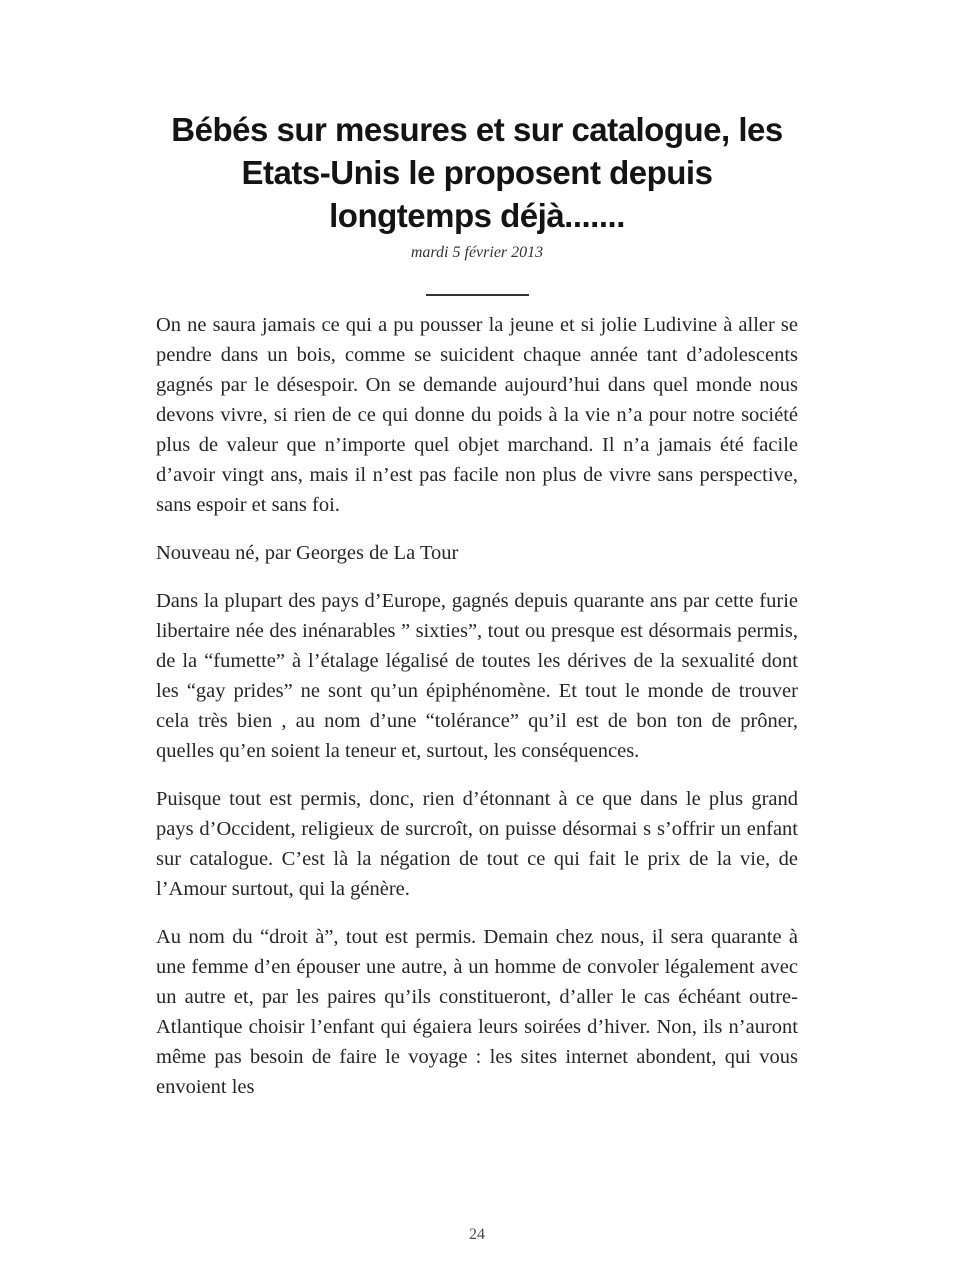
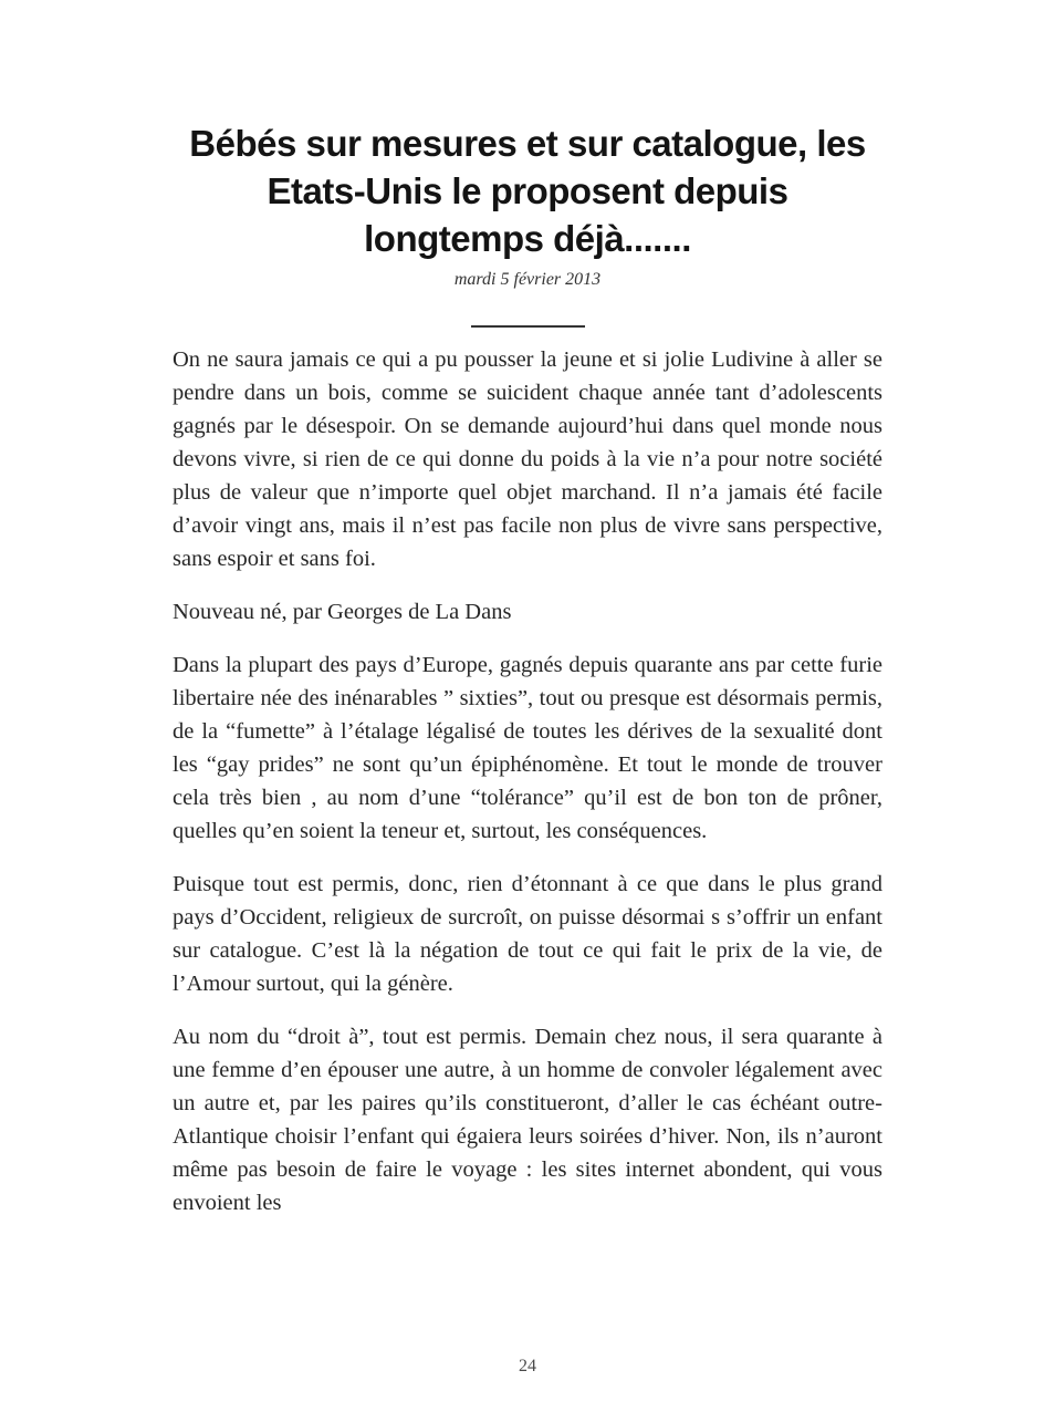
  Bébés sur mesures et sur catalogue, les
  Etats-Unis le proposent depuis
  longtemps déjà.......
  mardi 5 février 2013
  On ne saura jamais ce qui a pu pousser la jeune et si jolie Ludivine à aller se pendre dans un bois, comme se suicident chaque année tant d’adolescents gagnés par le désespoir. On se demande aujourd’hui dans quel monde nous devons vivre, si rien de ce qui donne du poids à la vie n’a pour notre société plus de valeur que n’importe quel objet marchand. Il n’a jamais été facile d’avoir vingt ans, mais il n’est pas facile non plus de vivre sans perspective, sans espoir et sans foi.
- Nouveau né, par Georges de La Tour
+ Nouveau né, par Georges de La Dans
  Dans la plupart des pays d’Europe, gagnés depuis quarante ans par cette furie libertaire née des inénarables ” sixties”, tout ou presque est désormais permis, de la “fumette” à l’étalage légalisé de toutes les dérives de la sexualité dont les “gay prides” ne sont qu’un épiphénomène. Et tout le monde de trouver cela très bien , au nom d’une “tolérance” qu’il est de bon ton de prôner, quelles qu’en soient la teneur et, surtout, les conséquences.
  Puisque tout est permis, donc, rien d’étonnant à ce que dans le plus grand pays d’Occident, religieux de surcroît, on puisse désormai s s’offrir un enfant sur catalogue. C’est là la négation de tout ce qui fait le prix de la vie, de l’Amour surtout, qui la génère.
  Au nom du “droit à”, tout est permis. Demain chez nous, il sera quarante à une femme d’en épouser une autre, à un homme de convoler légalement avec un autre et, par les paires qu’ils constitueront, d’aller le cas échéant outre-Atlantique choisir l’enfant qui égaiera leurs soirées d’hiver. Non, ils n’auront même pas besoin de faire le voyage : les sites internet abondent, qui vous envoient les
  24
